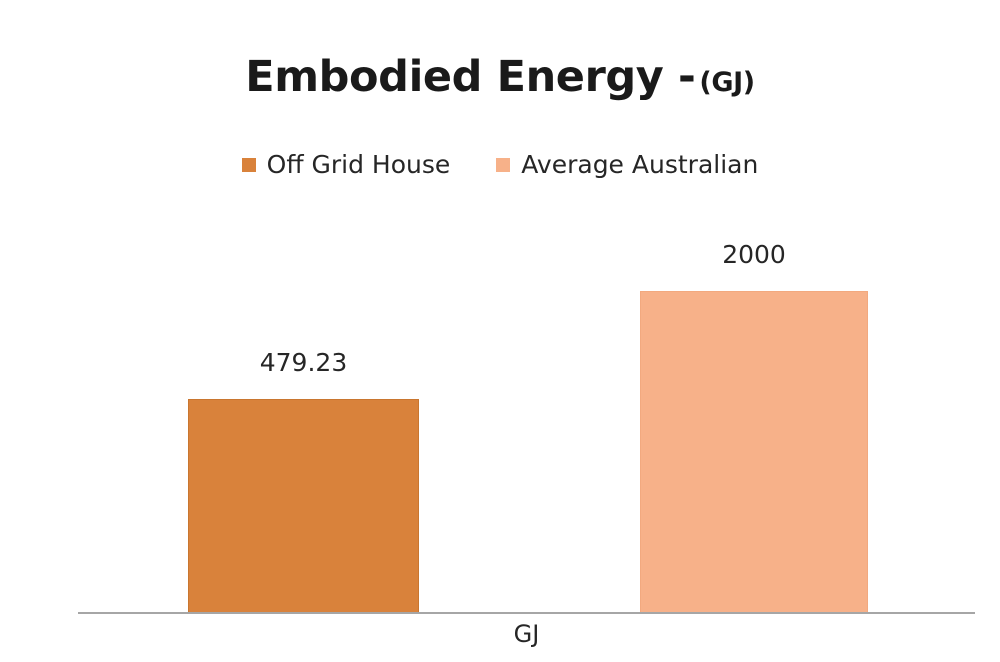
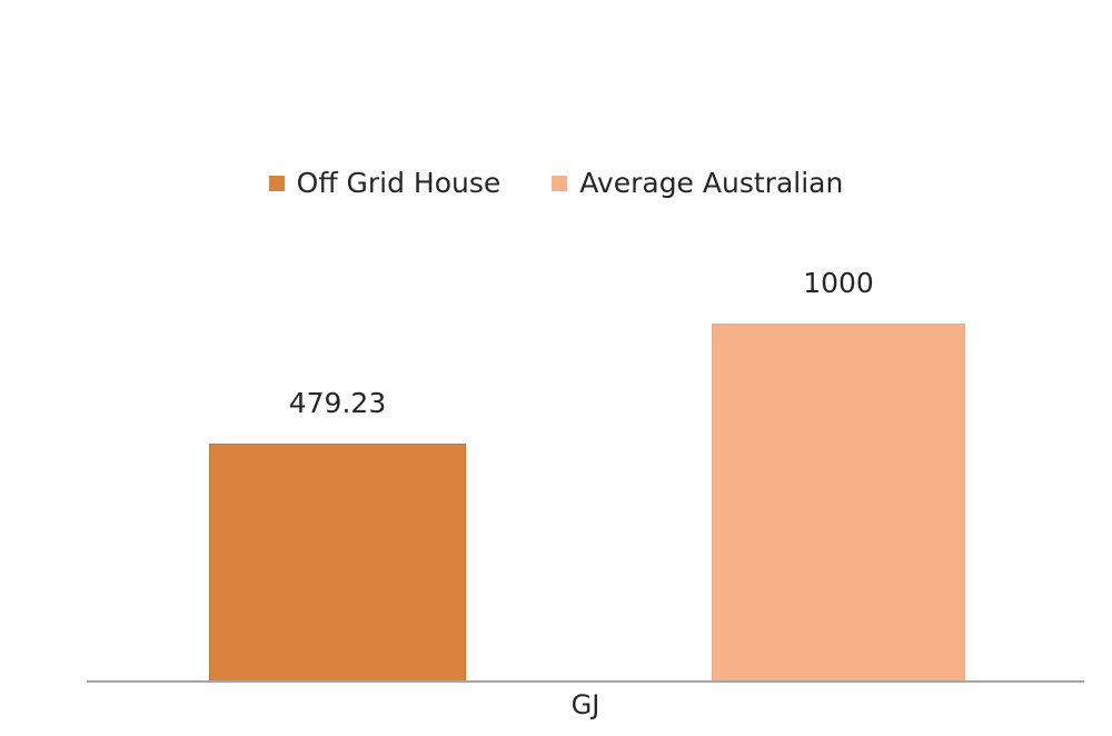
- Embodied Energy - (GJ)
  Off Grid House
  Average Australian
  479.23
- 2000
+ 1000
  GJ
